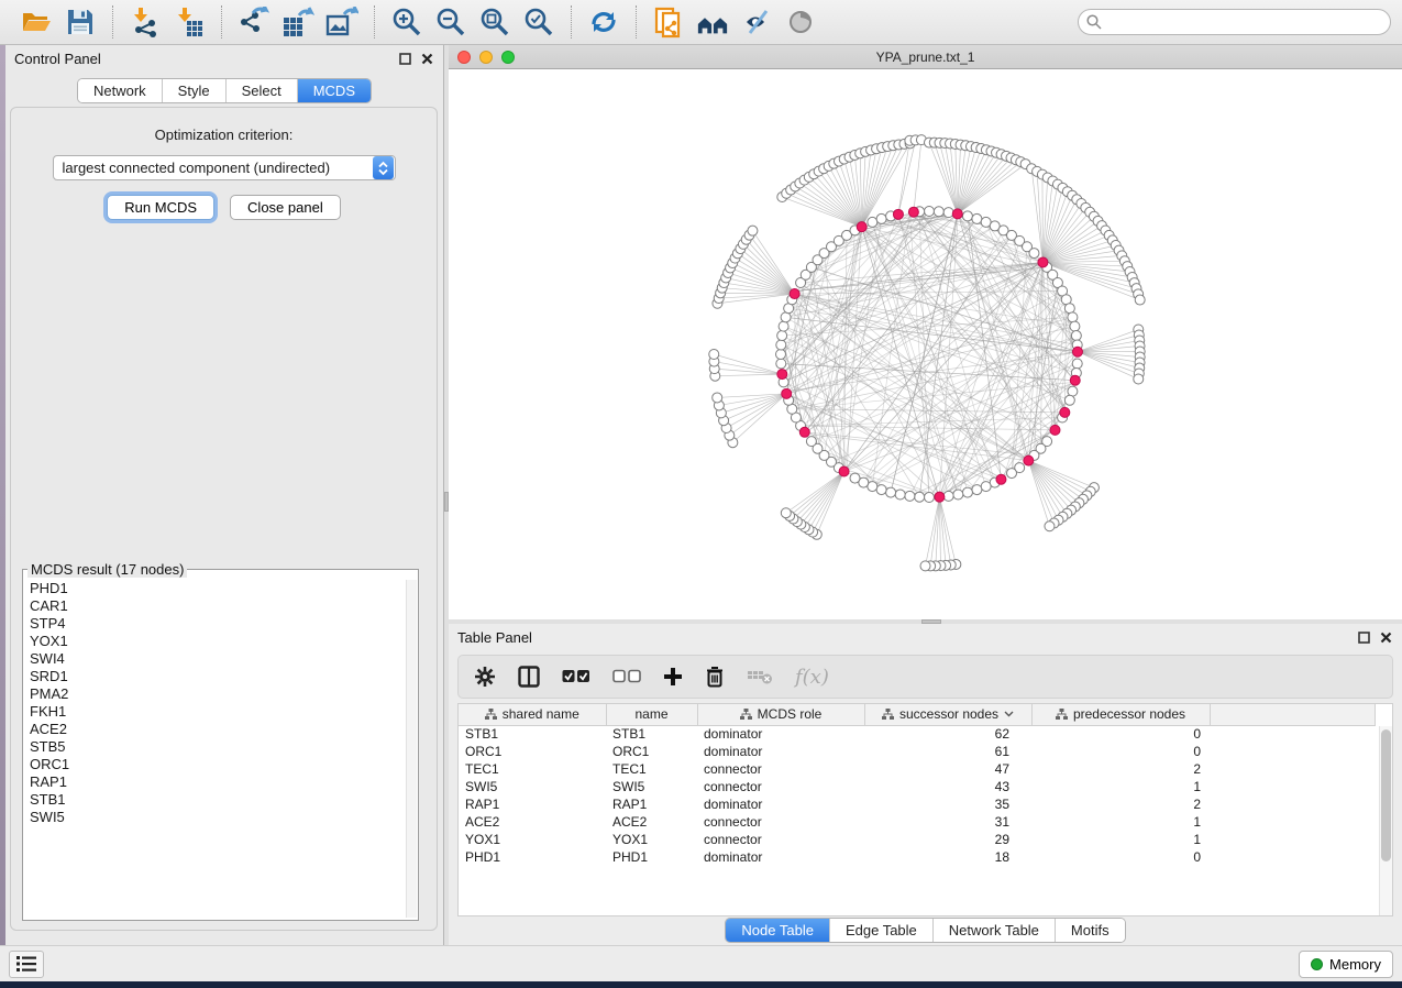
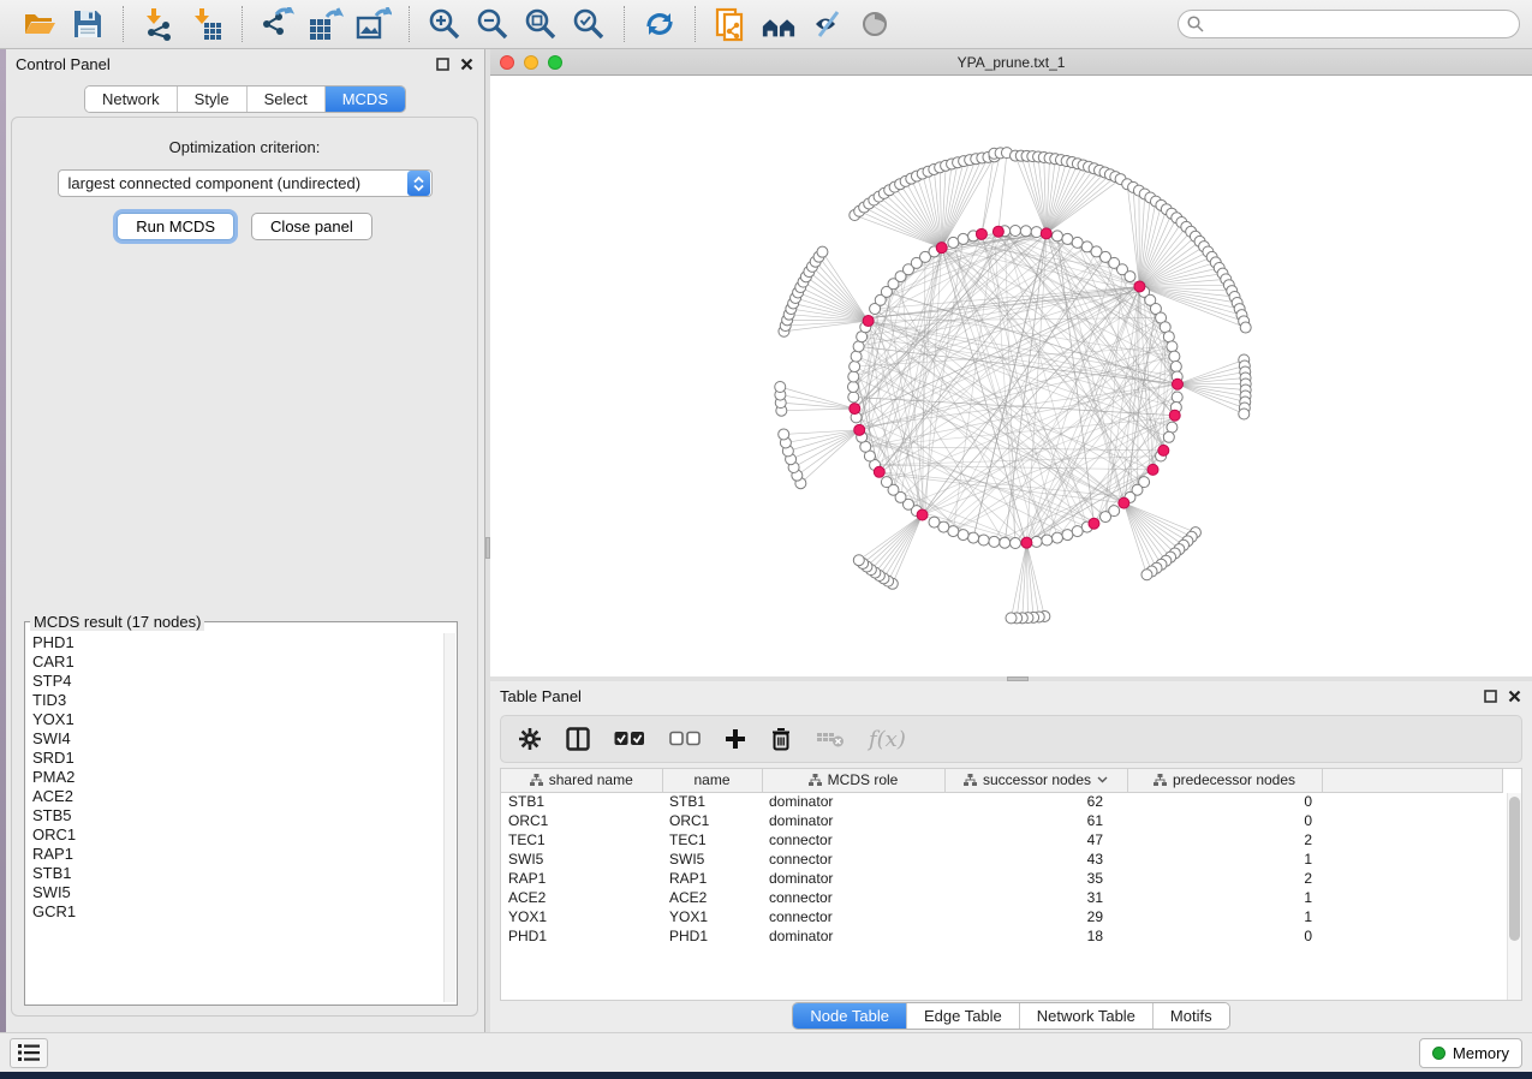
  Control Panel
  Network
  Style
  Select
  MCDS
  Optimization criterion:
  largest connected component (undirected)
  Run MCDS
  Close panel
  MCDS result (17 nodes)
  PHD1
  CAR1
  STP4
+ TID3
  YOX1
  SWI4
  SRD1
  PMA2
- FKH1
  ACE2
  STB5
  ORC1
  RAP1
  STB1
  SWI5
+ GCR1
  YPA_prune.txt_1
  Table Panel
  f(x)
  shared name	name	MCDS role	successor nodes	predecessor nodes
  STB1	STB1	dominator	62	0
  ORC1	ORC1	dominator	61	0
  TEC1	TEC1	connector	47	2
  SWI5	SWI5	connector	43	1
  RAP1	RAP1	dominator	35	2
  ACE2	ACE2	connector	31	1
  YOX1	YOX1	connector	29	1
  PHD1	PHD1	dominator	18	0
  Node Table
  Edge Table
  Network Table
  Motifs
  Memory
